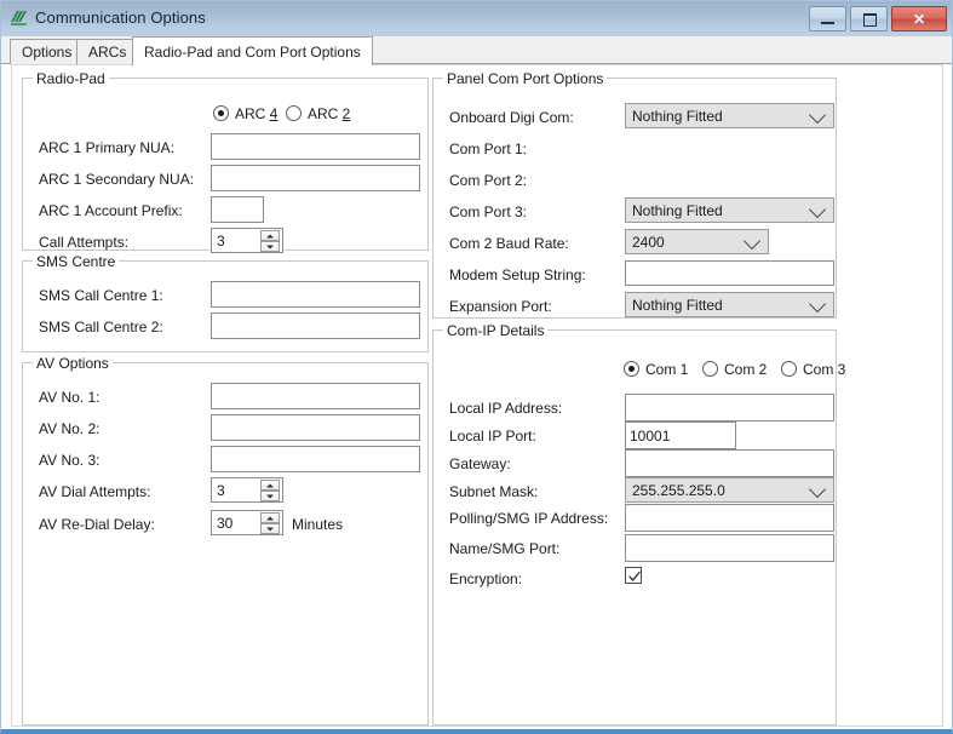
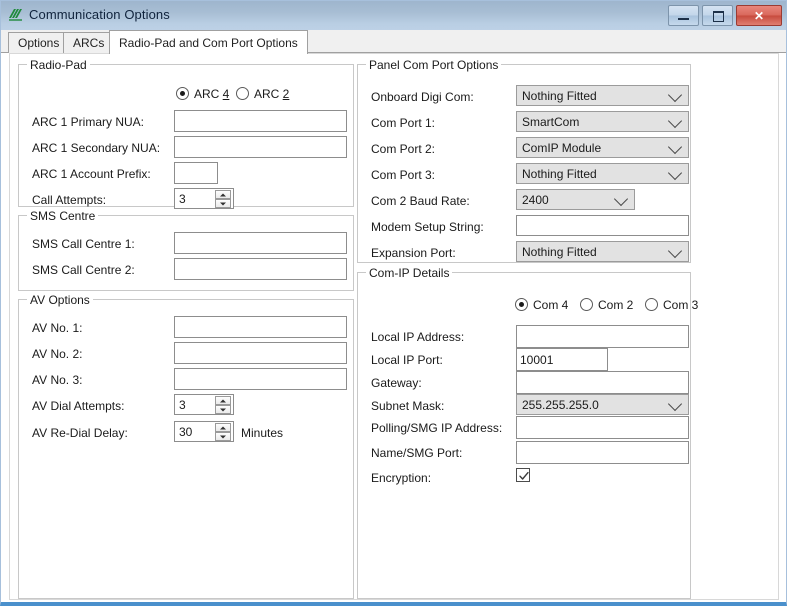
  Communication Options
  ✕
  Options
  ARCs
  Radio-Pad and Com Port Options
  Radio-Pad
  ARC 4
  ARC 2
  ARC 1 Primary NUA:
  ARC 1 Secondary NUA:
  ARC 1 Account Prefix:
  Call Attempts:
  3
  SMS Centre
  SMS Call Centre 1:
  SMS Call Centre 2:
  AV Options
  AV No. 1:
  AV No. 2:
  AV No. 3:
  AV Dial Attempts:
  3
  AV Re-Dial Delay:
  30
  Minutes
  Panel Com Port Options
  Onboard Digi Com:
  Nothing Fitted
  Com Port 1:
+ SmartCom
  Com Port 2:
+ ComIP Module
  Com Port 3:
  Nothing Fitted
  Com 2 Baud Rate:
  2400
  Modem Setup String:
  Expansion Port:
  Nothing Fitted
  Com-IP Details
- Com 1
+ Com 4
  Com 2
  Com 3
  Local IP Address:
  Local IP Port:
  10001
  Gateway:
  Subnet Mask:
  255.255.255.0
  Polling/SMG IP Address:
  Name/SMG Port:
  Encryption:
